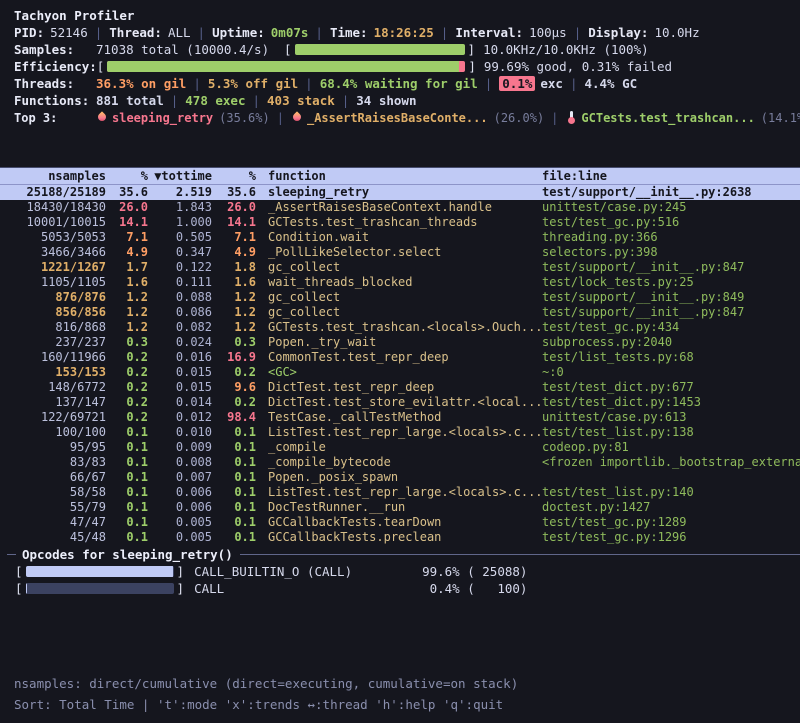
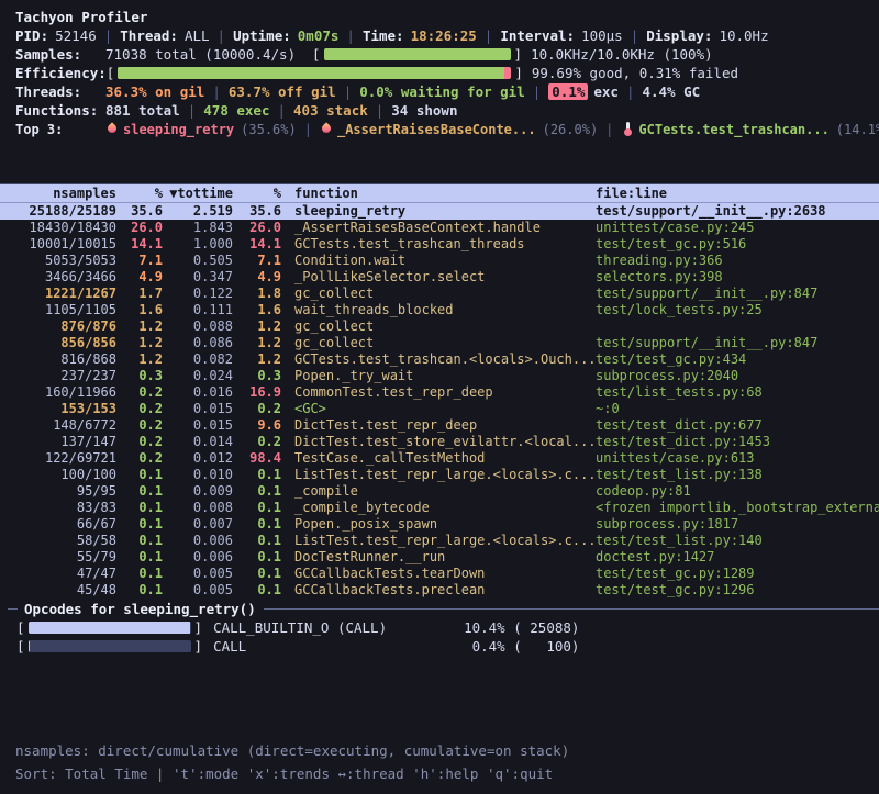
  Tachyon Profiler
  PID:
  52146
  |
  Thread:
  ALL
  |
  Uptime:
  0m07s
  |
  Time:
  18:26:25
  |
  Interval:
  100µs
  |
  Display:
  10.0Hz
  Samples:
  71038 total (10000.4/s)
  [
  ]
  10.0KHz/10.0KHz (100%)
  Efficiency:
  [
  ]
  99.69% good, 0.31% failed
  Threads:
  36.3% on gil
  |
- 5.3% off gil
+ 63.7% off gil
  |
- 68.4% waiting for gil
+ 0.0% waiting for gil
  |
  0.1%
  exc
  |
  4.4% GC
  Functions:
  881 total
  |
  478 exec
  |
  403 stack
  |
  34 shown
  Top 3:
  sleeping_retry
  (35.6%)
  |
  _AssertRaisesBaseConte...
  (26.0%)
  |
  GCTests.test_trashcan...
  (14.1
  nsamples
  %
  ▼tottime
  %
  function
  file:line
  25188/25189
  35.6
  2.519
  35.6
  sleeping_retry
  test/support/__init__.py:2638
  18430/18430
  26.0
  1.843
  26.0
  _AssertRaisesBaseContext.handle
  unittest/case.py:245
  10001/10015
  14.1
  1.000
  14.1
  GCTests.test_trashcan_threads
  test/test_gc.py:516
  5053/5053
  7.1
  0.505
  7.1
  Condition.wait
  threading.py:366
  3466/3466
  4.9
  0.347
  4.9
  _PollLikeSelector.select
  selectors.py:398
  1221/1267
  1.7
  0.122
  1.8
  gc_collect
  test/support/__init__.py:847
  1105/1105
  1.6
  0.111
  1.6
  wait_threads_blocked
  test/lock_tests.py:25
  876/876
  1.2
  0.088
  1.2
  gc_collect
- test/support/__init__.py:849
  856/856
  1.2
  0.086
  1.2
  gc_collect
  test/support/__init__.py:847
  816/868
  1.2
  0.082
  1.2
  GCTests.test_trashcan.<locals>.Ouch...
  test/test_gc.py:434
  237/237
  0.3
  0.024
  0.3
  Popen._try_wait
  subprocess.py:2040
  160/11966
  0.2
  0.016
  16.9
  CommonTest.test_repr_deep
  test/list_tests.py:68
  153/153
  0.2
  0.015
  0.2
  <GC>
  ~:0
  148/6772
  0.2
  0.015
  9.6
  DictTest.test_repr_deep
  test/test_dict.py:677
  137/147
  0.2
  0.014
  0.2
  DictTest.test_store_evilattr.<local...
  test/test_dict.py:1453
  122/69721
  0.2
  0.012
  98.4
  TestCase._callTestMethod
  unittest/case.py:613
  100/100
  0.1
  0.010
  0.1
  ListTest.test_repr_large.<locals>.c...
  test/test_list.py:138
  95/95
  0.1
  0.009
  0.1
  _compile
  codeop.py:81
  83/83
  0.1
  0.008
  0.1
  _compile_bytecode
  <frozen importlib._bootstrap_externa
  66/67
  0.1
  0.007
  0.1
  Popen._posix_spawn
+ subprocess.py:1817
  58/58
  0.1
  0.006
  0.1
  ListTest.test_repr_large.<locals>.c...
  test/test_list.py:140
  55/79
  0.1
  0.006
  0.1
  DocTestRunner.__run
  doctest.py:1427
  47/47
  0.1
  0.005
  0.1
  GCCallbackTests.tearDown
  test/test_gc.py:1289
  45/48
  0.1
  0.005
  0.1
  GCCallbackTests.preclean
  test/test_gc.py:1296
  Opcodes for sleeping_retry()
  [
  ]
  CALL_BUILTIN_O (CALL)
- 99.6% ( 25088)
+ 10.4% ( 25088)
  [
  ]
  CALL
  0.4% ( 100)
  nsamples: direct/cumulative (direct=executing, cumulative=on stack)
  Sort: Total Time | 't':mode 'x':trends ↔:thread 'h':help 'q':quit
